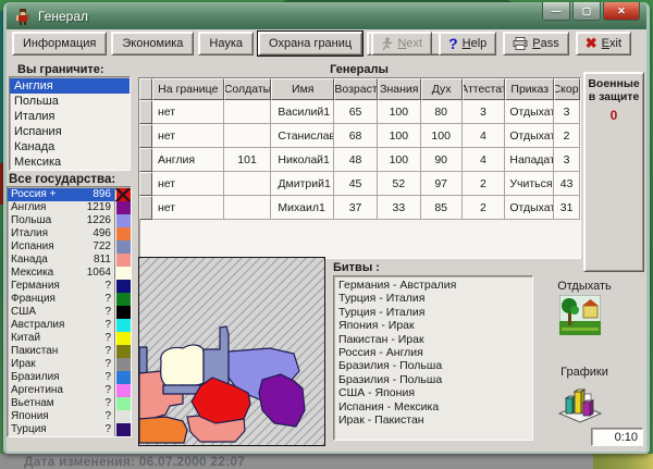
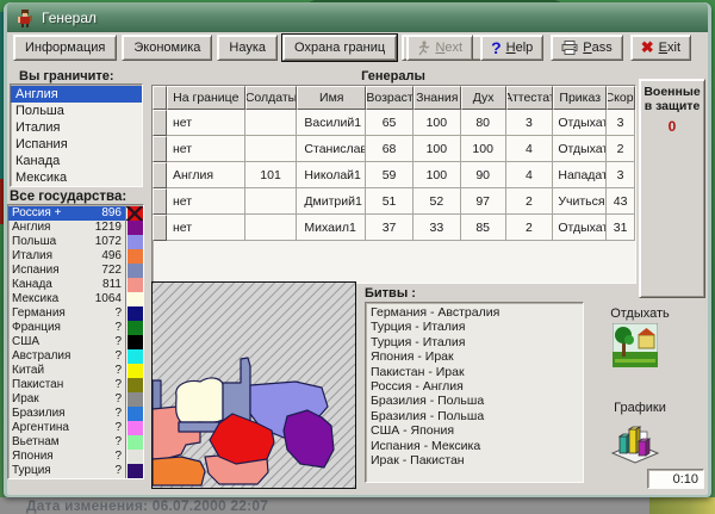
  Дата изменения: 06.07.2000 22:07
  Генерал
- —
- ▢
- ✕
  Информация
  Экономика
  Наука
  Охрана границ
  Next
  ?
  Help
  Pass
  ✖
  Exit
  Вы граничите:
  Англия
  Польша
  Италия
  Испания
  Канада
  Мексика
  Все государства:
  Россия +
  896
  Англия
  1219
  Польша
- 1226
+ 1072
  Италия
  496
  Испания
  722
  Канада
  811
  Мексика
  1064
  Германия
  ?
  Франция
  ?
  США
  ?
  Австралия
  ?
  Китай
  ?
  Пакистан
  ?
  Ирак
  ?
  Бразилия
  ?
  Аргентина
  ?
  Вьетнам
  ?
  Япония
  ?
  Турция
  ?
  Генералы
  На границе
  Солдаты
  Имя
  Возраст
  Знания
  Дух
  Аттестат
  Приказ
  Скор
  нет
  Василий1
  65
  100
  80
  3
  Отдыхат
  3
  нет
  Станислав
  68
  100
  100
  4
  Отдыхат
  2
  Англия
  101
  Николай1
- 48
+ 59
  100
  90
  4
  Нападат
  3
  нет
  Дмитрий1
- 45
+ 51
  52
  97
  2
  Учиться
  43
  нет
  Михаил1
  37
  33
  85
  2
  Отдыхат
  31
  Военные в защите
  0
  Битвы :
  Германия - Австралия
  Турция - Италия
  Турция - Италия
  Япония - Ирак
  Пакистан - Ирак
  Россия - Англия
  Бразилия - Польша
  Бразилия - Польша
  США - Япония
  Испания - Мексика
  Ирак - Пакистан
  Отдыхать
  Графики
  0:10
